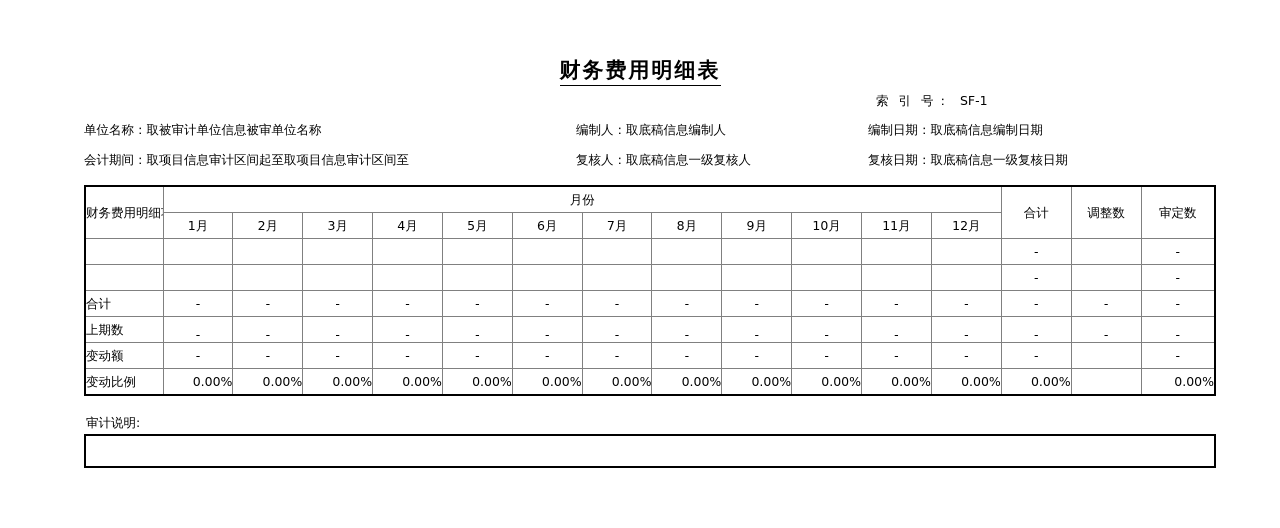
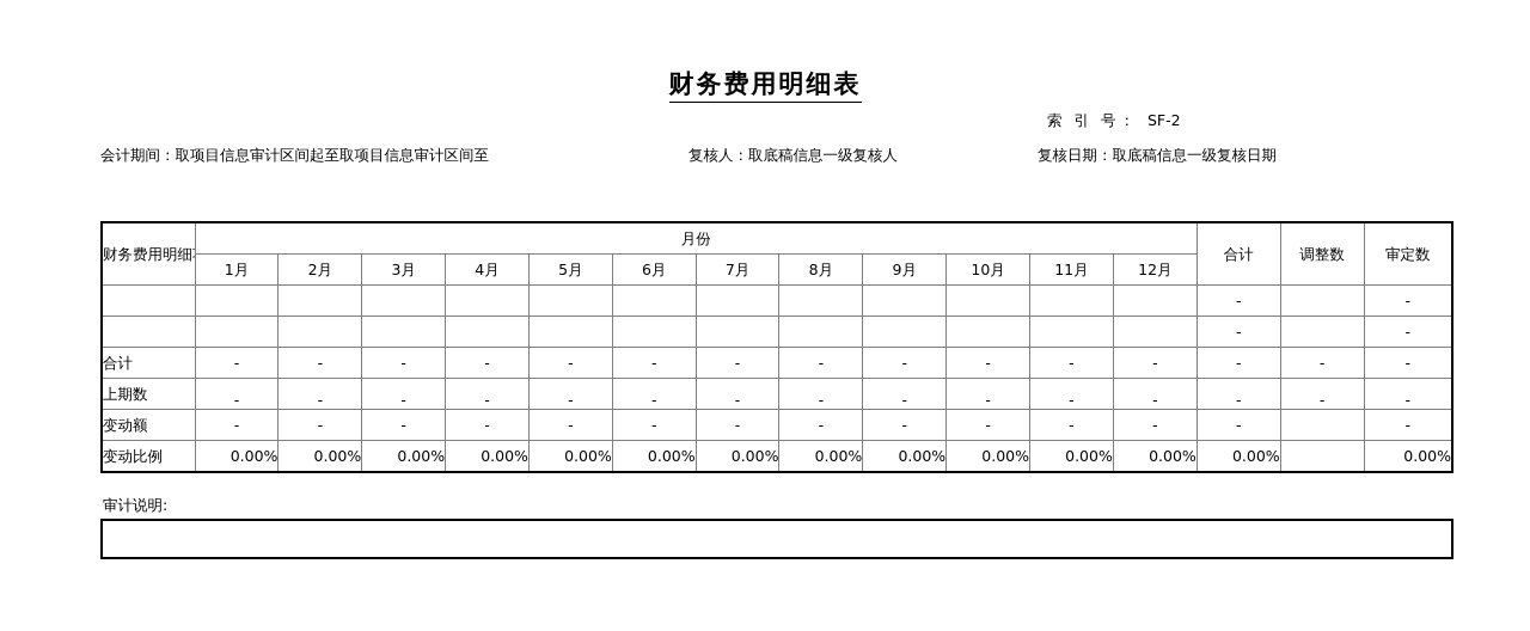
  财务费用明细表
- 索 引 号： SF-1
+ 索 引 号： SF-2
- 单位名称：取被审计单位信息被审单位名称
- 编制人：取底稿信息编制人
- 编制日期：取底稿信息编制日期
  会计期间：取项目信息审计区间起至取项目信息审计区间至
  复核人：取底稿信息一级复核人
  复核日期：取底稿信息一级复核日期
  财务费用明细	月份	合计	调整数	审定数
  1月	2月	3月	4月	5月	6月	7月	8月	9月	10月	11月	12月
  													-		-
  													-		-
  合计	-	-	-	-	-	-	-	-	-	-	-	-	-	-	-
  上期数	-	-	-	-	-	-	-	-	-	-	-	-	-	-	-
  变动额	-	-	-	-	-	-	-	-	-	-	-	-	-		-
  变动比例	0.00%	0.00%	0.00%	0.00%	0.00%	0.00%	0.00%	0.00%	0.00%	0.00%	0.00%	0.00%	0.00%		0.00%
  审计说明:
